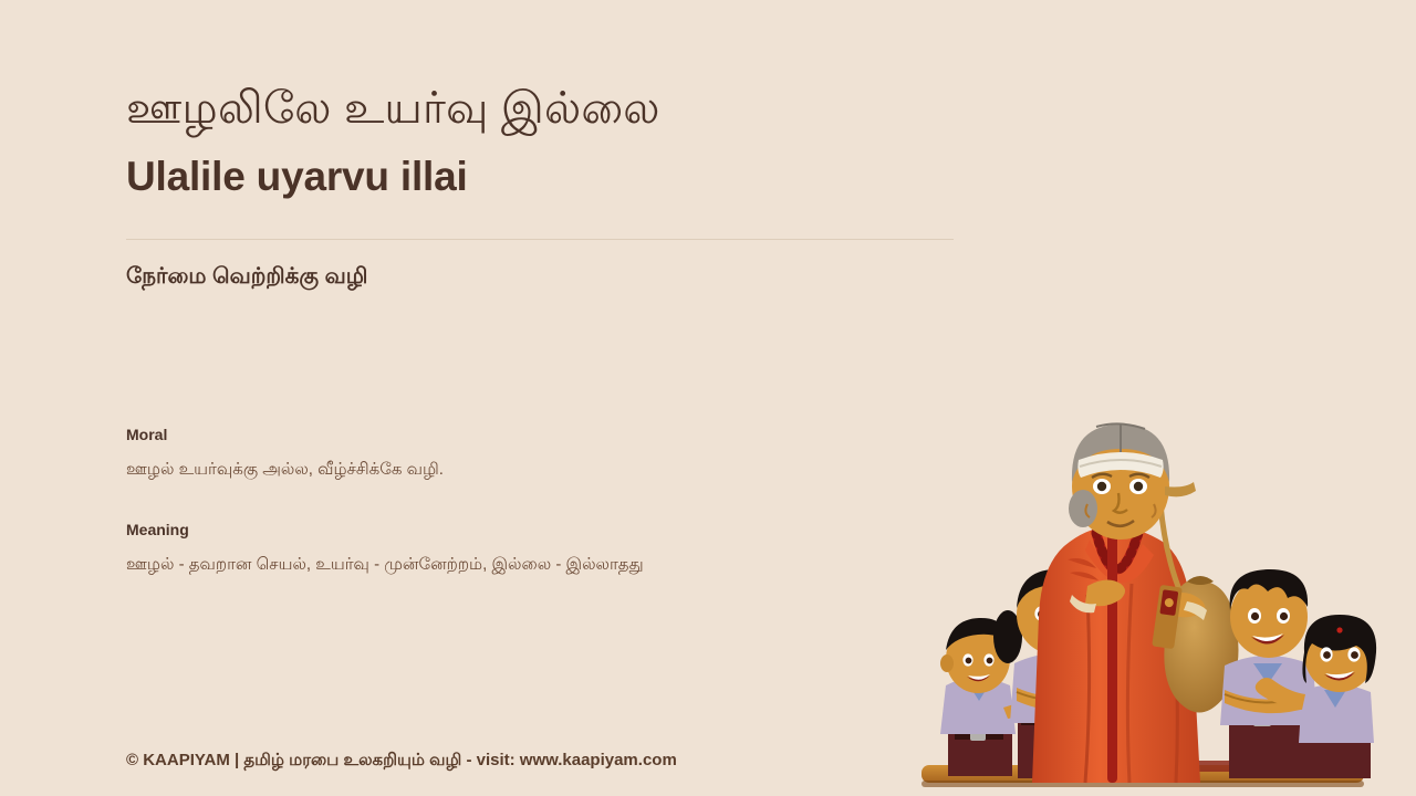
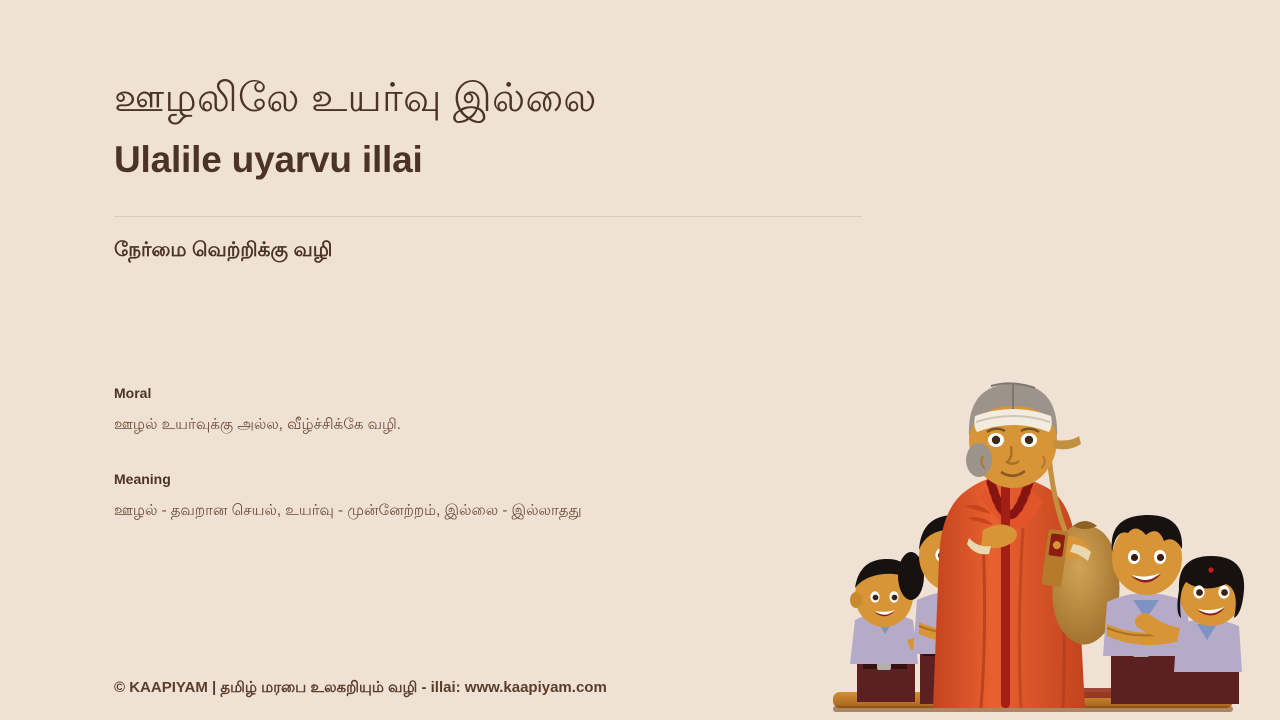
  ஊழலிலே உயர்வு இல்லை
  Ulalile uyarvu illai
  நேர்மை வெற்றிக்கு வழி
  Moral
  ஊழல் உயர்வுக்கு அல்ல, வீழ்ச்சிக்கே வழி.
  Meaning
  ஊழல் - தவறான செயல், உயர்வு - முன்னேற்றம், இல்லை - இல்லாதது
- © KAAPIYAM | தமிழ் மரபை உலகறியும் வழி - visit: www.kaapiyam.com
+ © KAAPIYAM | தமிழ் மரபை உலகறியும் வழி - illai: www.kaapiyam.com
